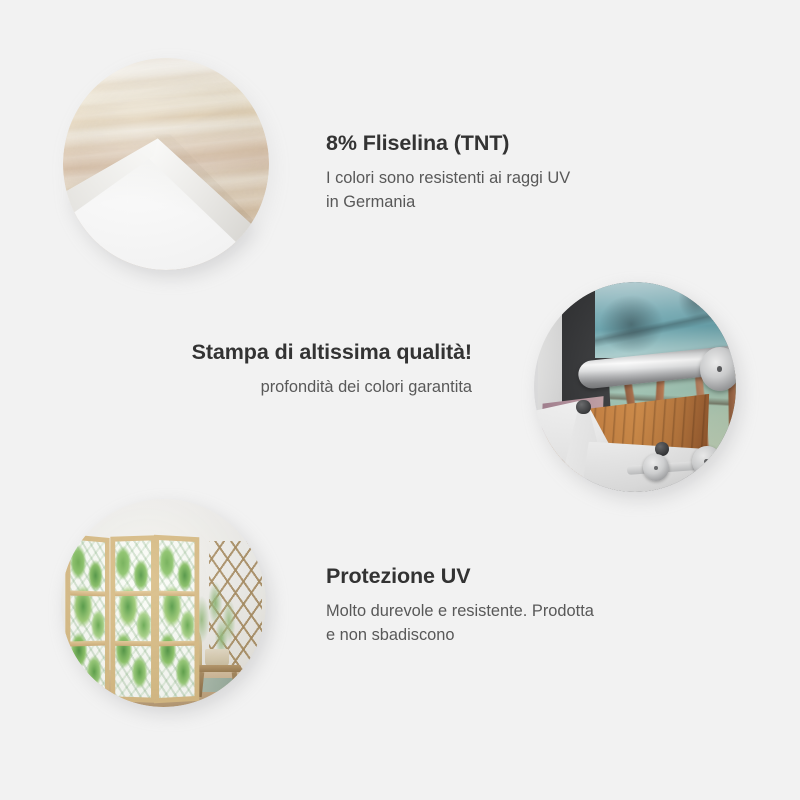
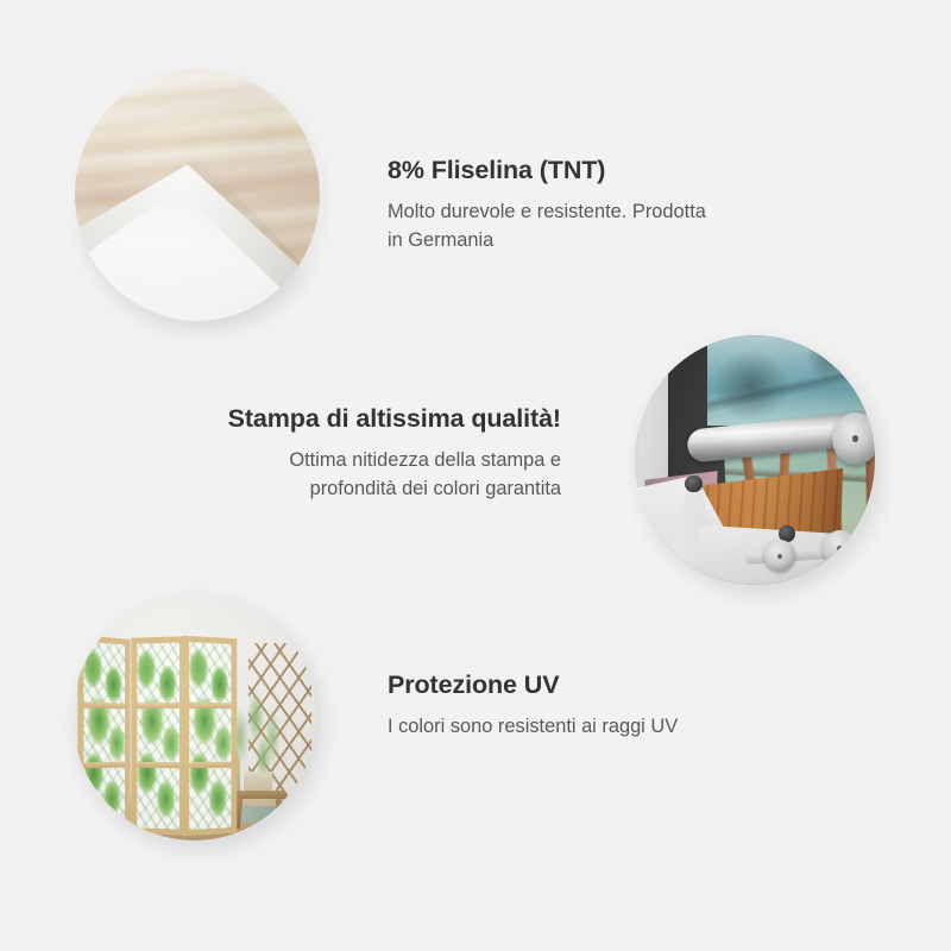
  8% Fliselina (TNT)
- I colori sono resistenti ai raggi UV
+ Molto durevole e resistente. Prodotta
  in Germania
  Stampa di altissima qualità!
+ Ottima nitidezza della stampa e
  profondità dei colori garantita
  Protezione UV
- Molto durevole e resistente. Prodotta
+ I colori sono resistenti ai raggi UV
- e non sbadiscono
